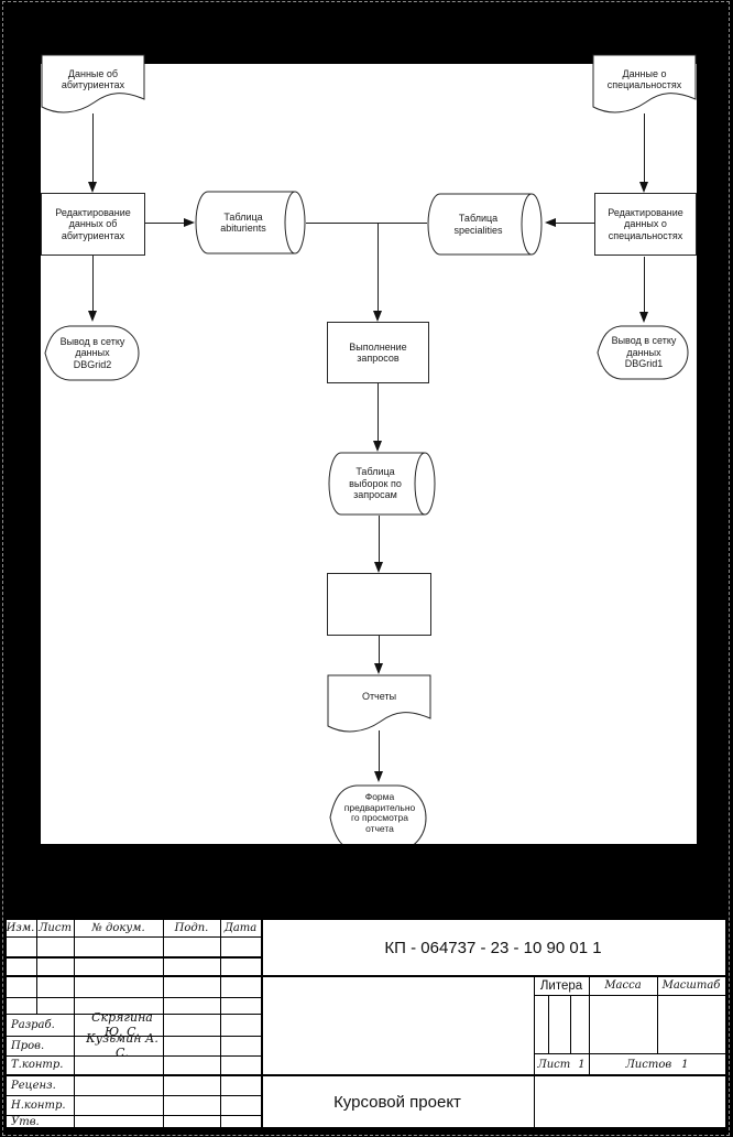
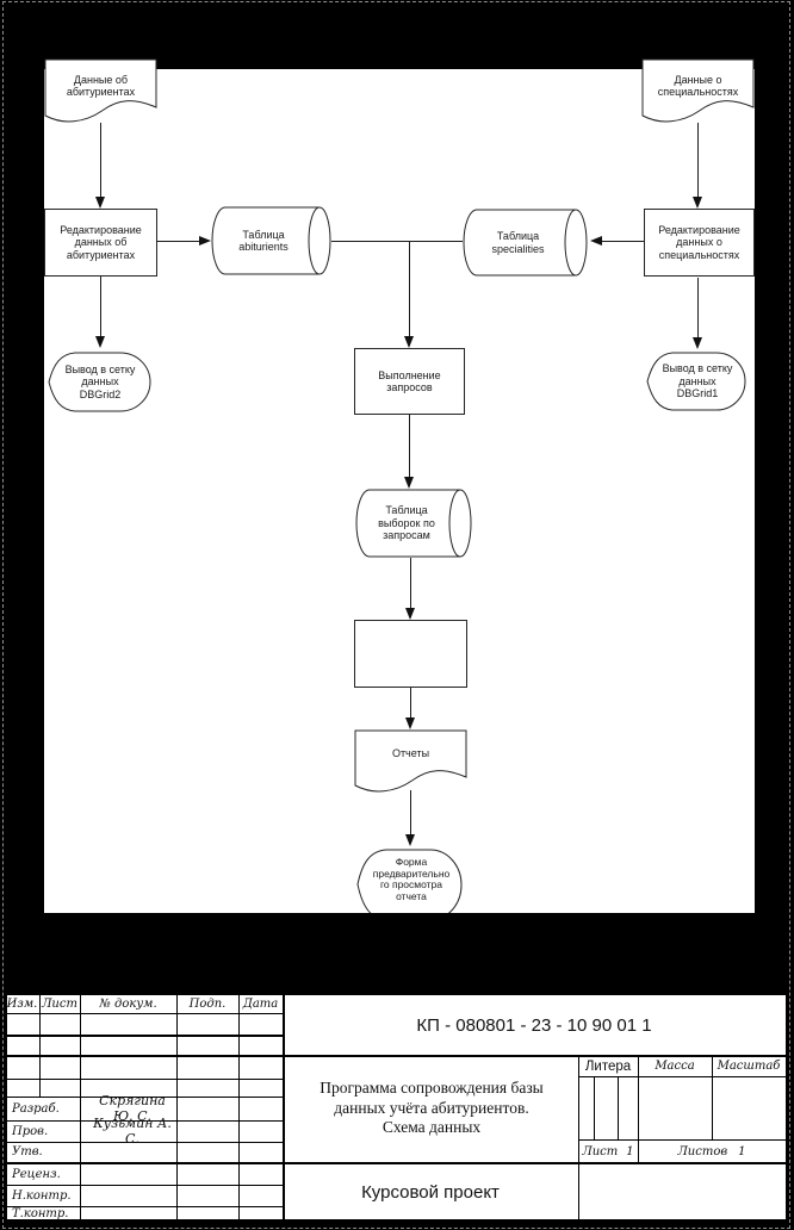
  Данные об
  абитуриентах
  Данные о
  специальностях
  Редактирование
  данных об
  абитуриентах
  Таблица
  abiturients
  Таблица
  specialities
  Редактирование
  данных о
  специальностях
  Вывод в сетку
  данных
  DBGrid2
  Выполнение
  запросов
  Вывод в сетку
  данных
  DBGrid1
  Таблица
  выборок по
  запросам
  Отчеты
  Форма
  предварительно
  го просмотра
  отчета
  Изм.
  Лист
  № докум.
  Подп.
  Дата
  Разраб.
  Скрягина Ю. С.
  Пров.
  Кузьмин А. С.
- Т.контр.
+ Утв.
  Реценз.
  Н.контр.
- Утв.
+ Т.контр.
- КП - 064737 - 23 - 10 90 01 1
+ КП - 080801 - 23 - 10 90 01 1
+ Программа сопровождения базы
+ данных учёта абитуриентов.
+ Схема данных
  Литера
  Масса
  Масштаб
  Лист
  1
  Листов
  1
  Курсовой проект
